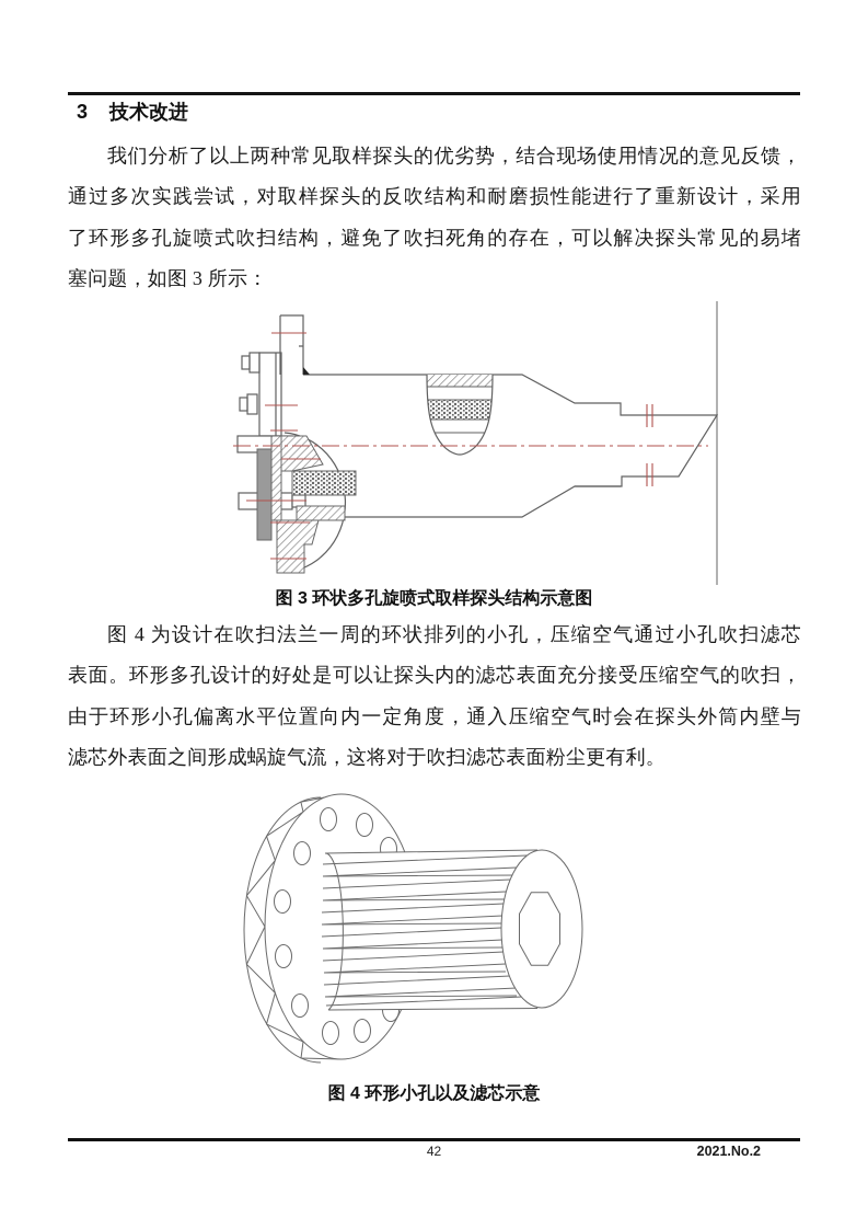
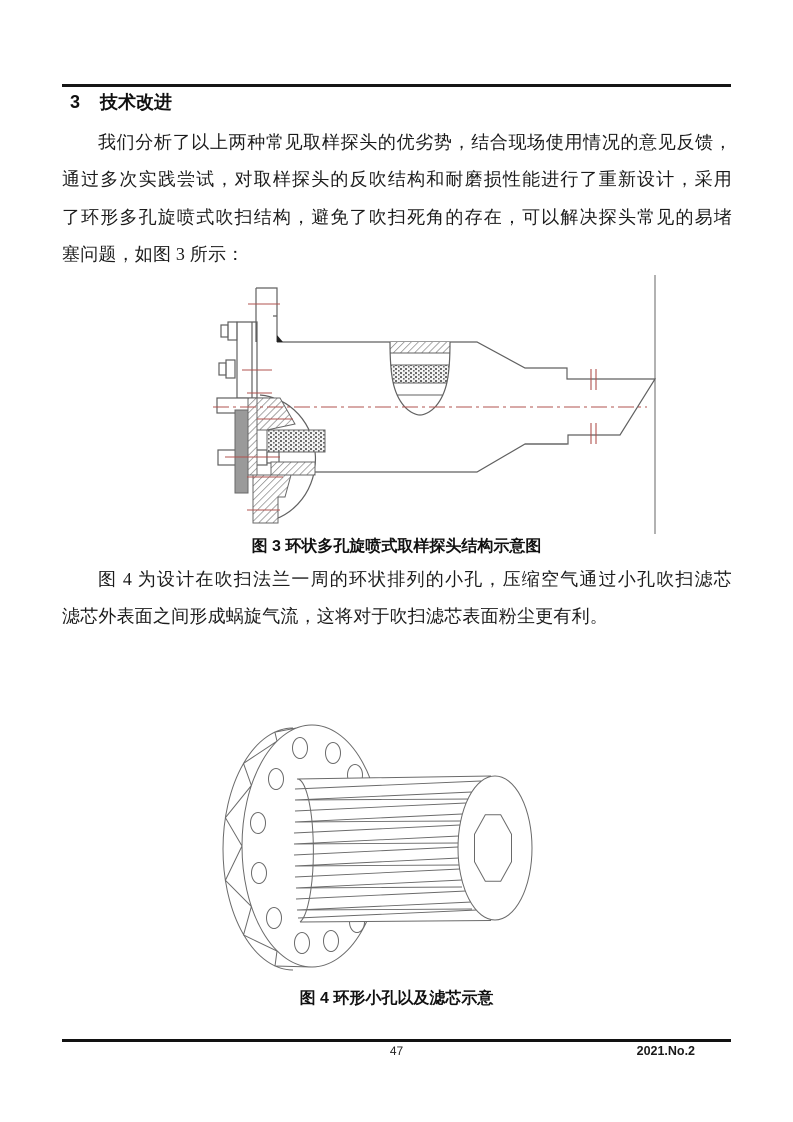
  3
  技术改进
  我们分析了以上两种常见取样探头的优劣势，结合现场使用情况的意见反馈，
  通过多次实践尝试，对取样探头的反吹结构和耐磨损性能进行了重新设计，采用
  了环形多孔旋喷式吹扫结构，避免了吹扫死角的存在，可以解决探头常见的易堵
  塞问题，如图 3 所示：
  图 3 环状多孔旋喷式取样探头结构示意图
  图 4 为设计在吹扫法兰一周的环状排列的小孔，压缩空气通过小孔吹扫滤芯
- 表面。环形多孔设计的好处是可以让探头内的滤芯表面充分接受压缩空气的吹扫，
- 由于环形小孔偏离水平位置向内一定角度，通入压缩空气时会在探头外筒内壁与
  滤芯外表面之间形成蜗旋气流，这将对于吹扫滤芯表面粉尘更有利。
  图 4 环形小孔以及滤芯示意
- 42
+ 47
  2021.No.2
